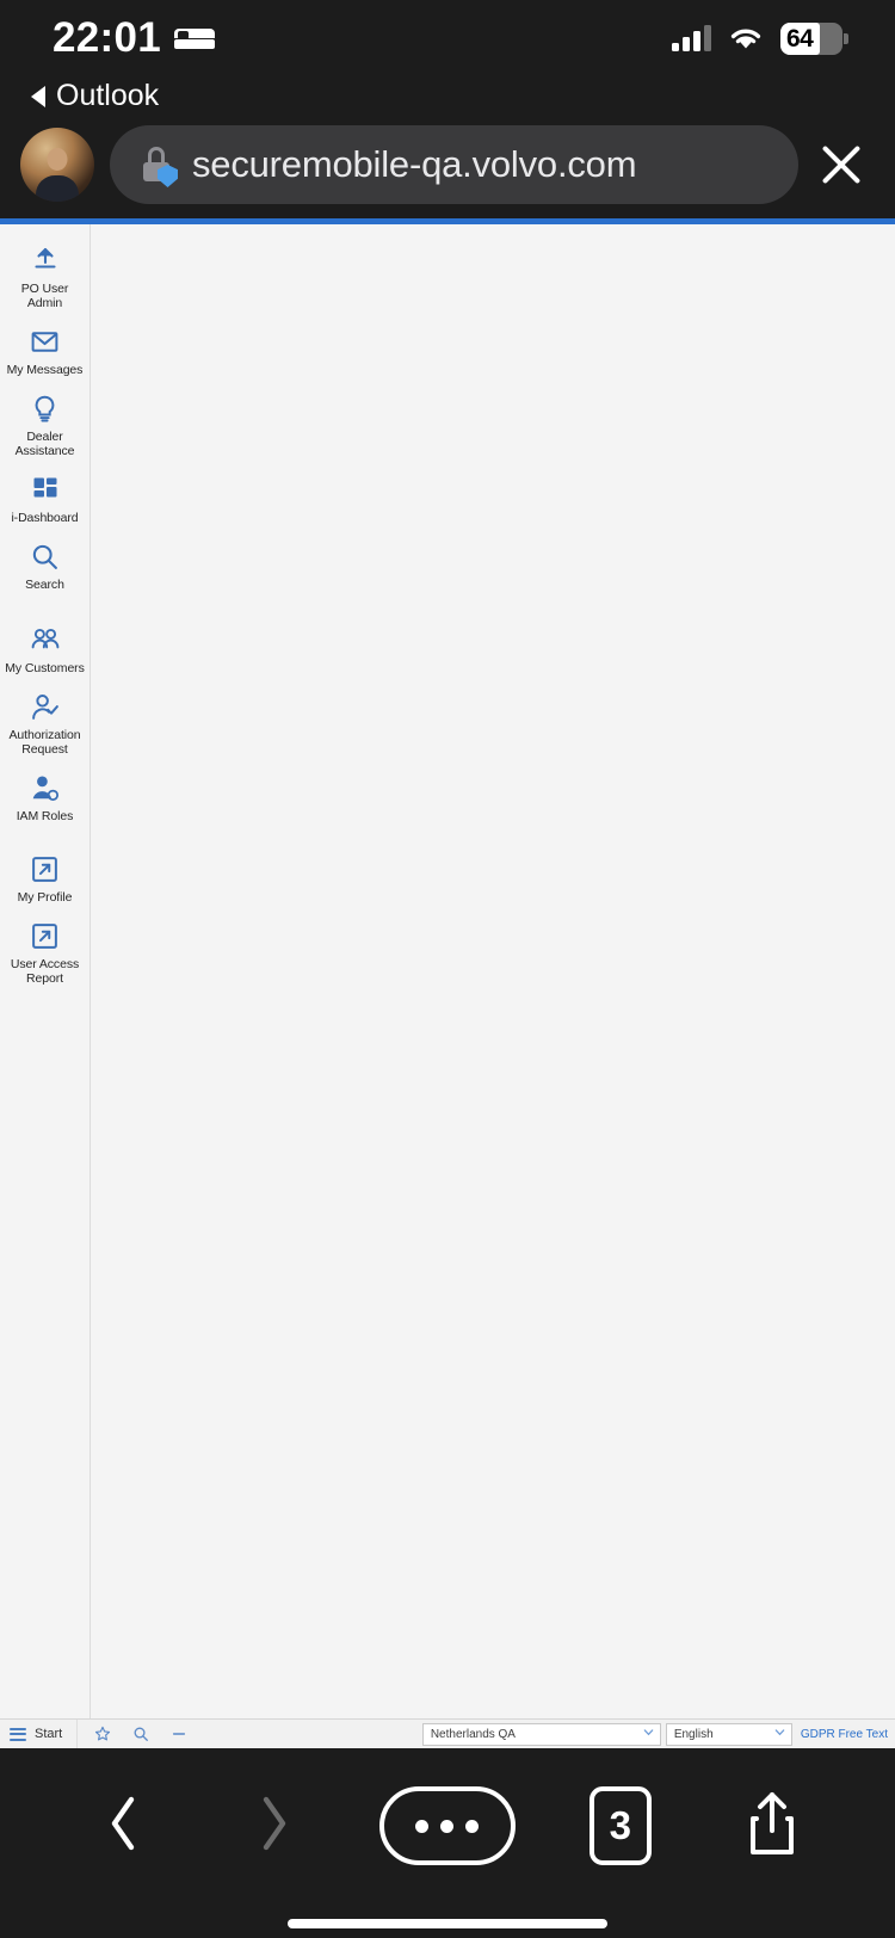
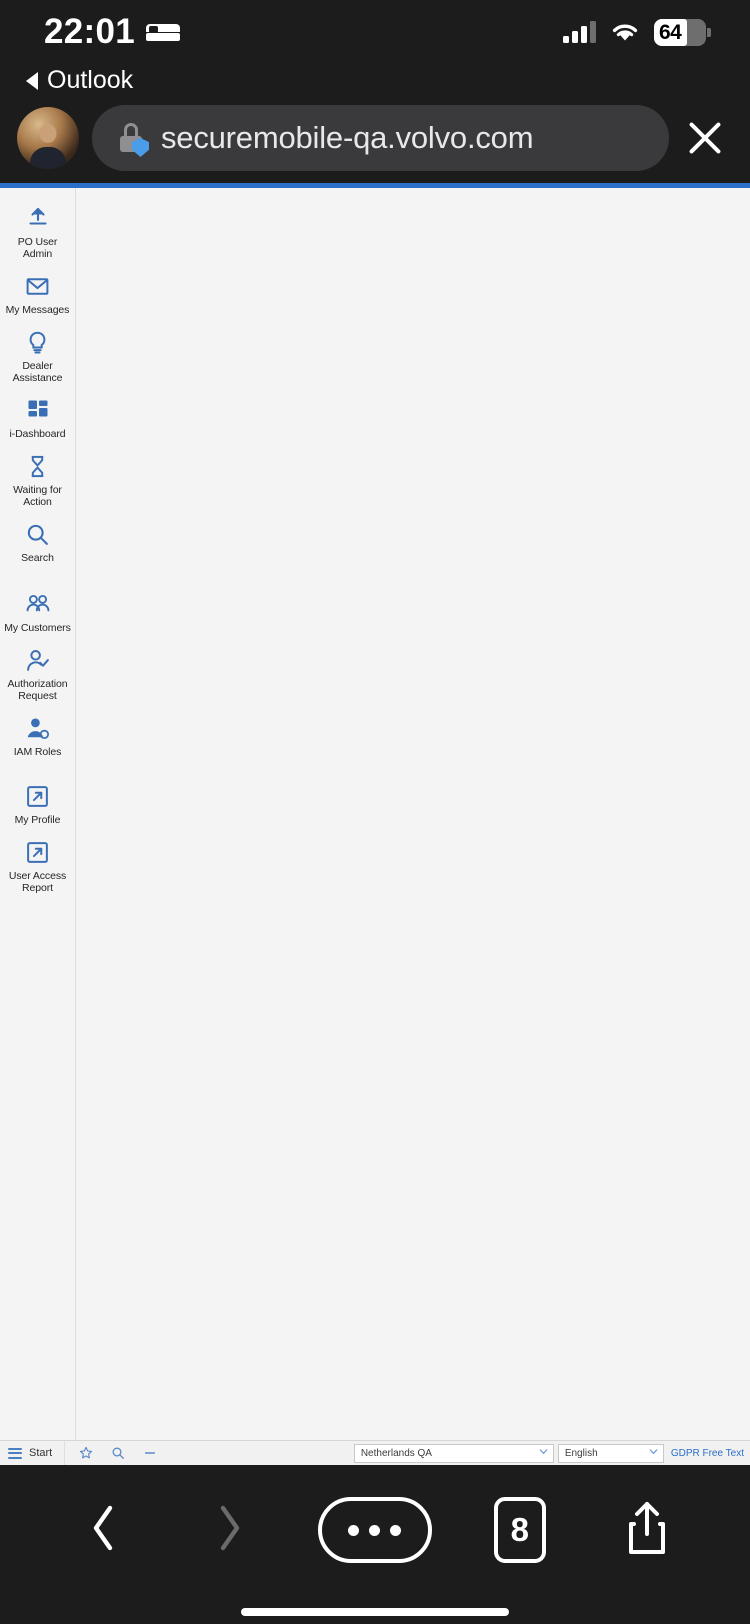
  22:01
  64
  Outlook
  securemobile-qa.volvo.com
  PO User Admin
  My Messages
  Dealer Assistance
  i-Dashboard
+ Waiting for Action
  Search
  My Customers
  Authorization Request
  IAM Roles
  My Profile
  User Access Report
  Start
  Netherlands QA
  English
  GDPR Free Text
- 3
+ 8
